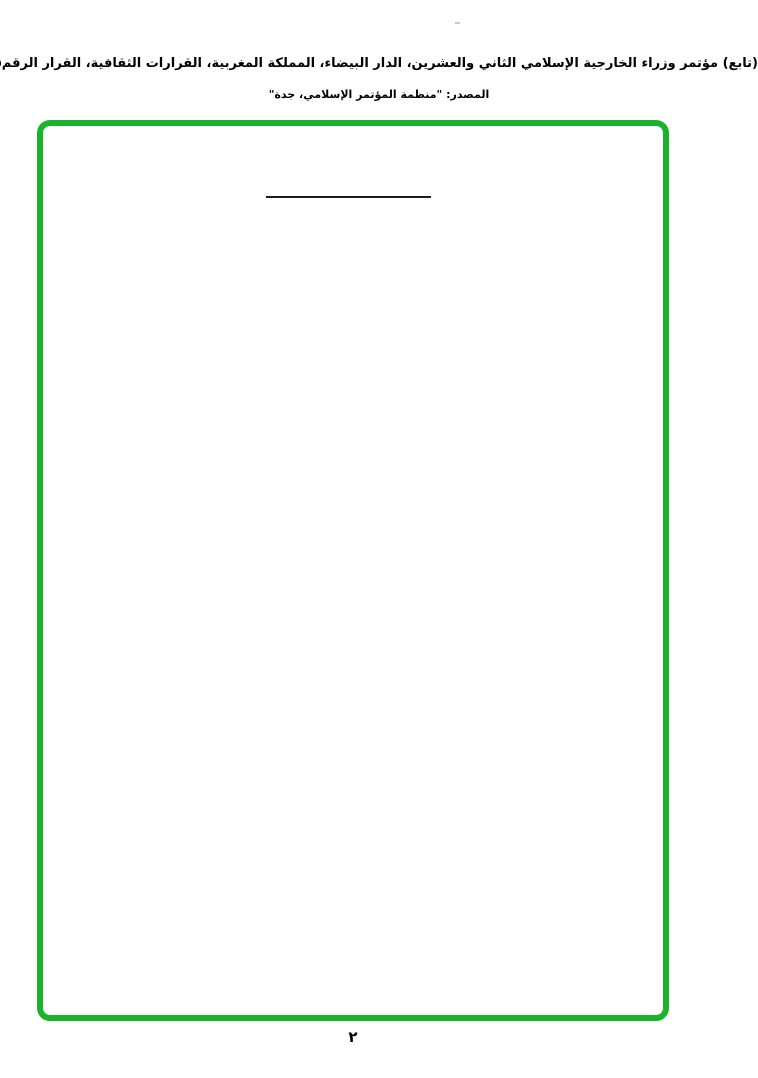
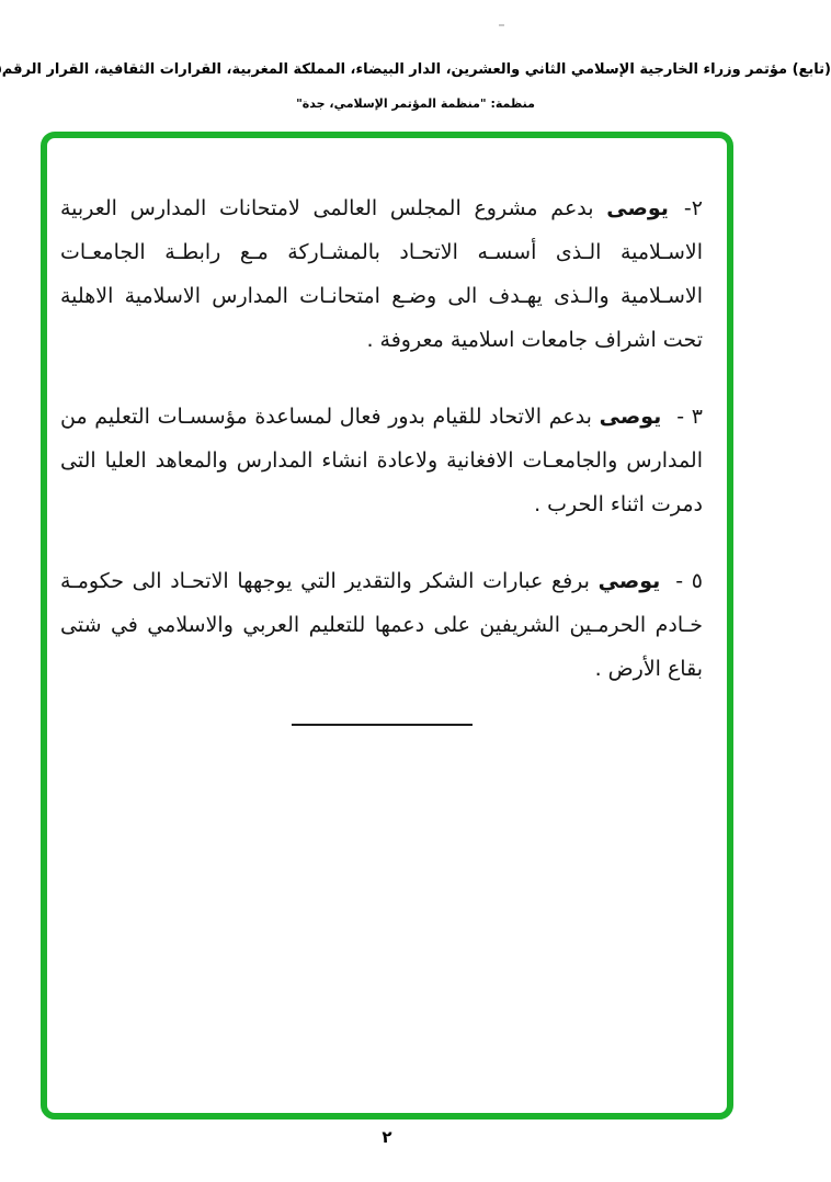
  (تابع) مؤتمر وزراء الخارجية الإسلامي الثاني والعشرين، الدار البيضاء، المملكة المغربية، القرارات الثقافية، القرار الرقم
- المصدر: "منظمة المؤتمر الإسلامي، جدة"
+ منظمة: "منظمة المؤتمر الإسلامي، جدة"
+ ٢-يوصى بدعم مشروع المجلس العالمى لامتحانات المدارس العربية الاسـلامية الـذى أسسـه الاتحـاد بالمشـاركة مـع رابطـة الجامعـات الاسـلامية والـذى يهـدف الى وضـع امتحانـات المدارس الاسلامية الاهلية تحت اشراف جامعات اسلامية معروفة .
+ ٣ -يوصى بدعم الاتحاد للقيام بدور فعال لمساعدة مؤسسـات التعليم من المدارس والجامعـات الافغانية ولاعادة انشاء المدارس والمعاهد العليا التى دمرت اثناء الحرب .
+ ٥ -يوصي برفع عبارات الشكر والتقدير التي يوجهها الاتحـاد الى حكومـة خـادم الحرمـين الشريفين على دعمها للتعليم العربي والاسلامي في شتى بقاع الأرض .
  ٢
